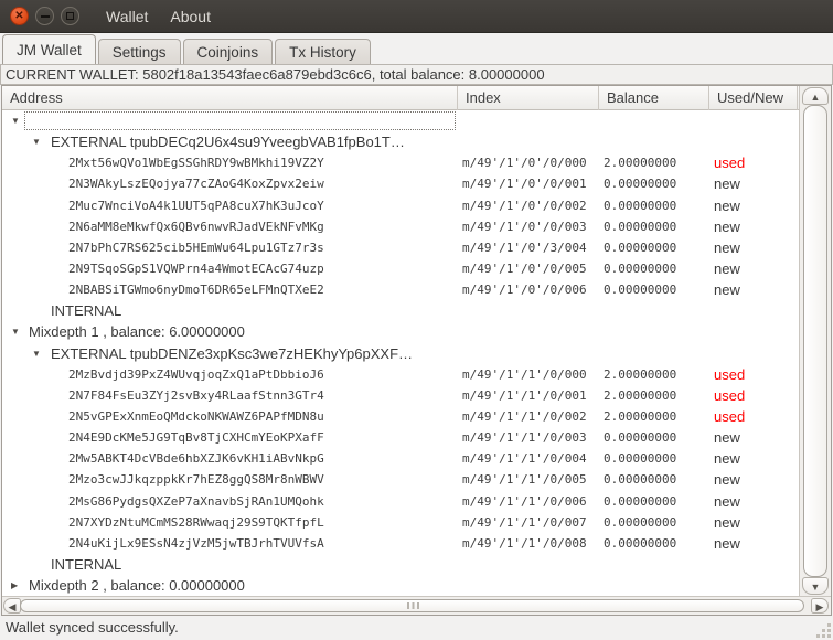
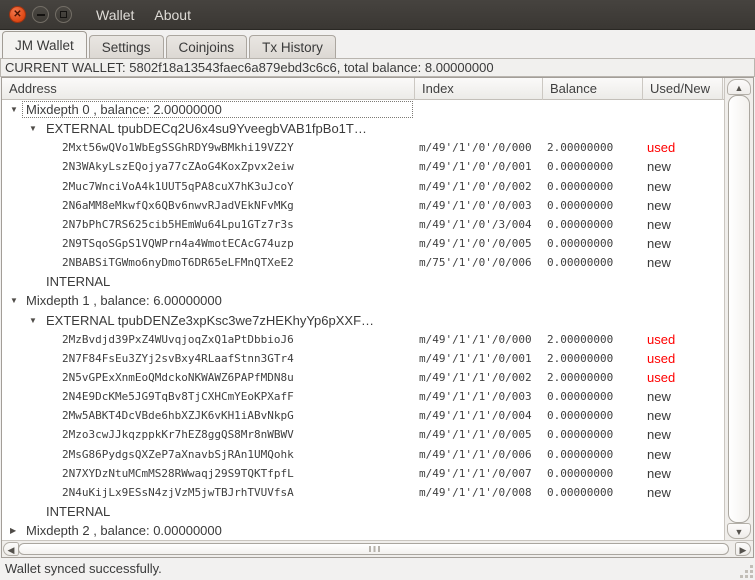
  ✕
  Wallet
  About
  JM Wallet
  Settings
  Coinjoins
  Tx History
  CURRENT WALLET: 5802f18a13543faec6a879ebd3c6c6, total balance: 8.00000000
  Address
  Index
  Balance
  Used/New
  ▼
+ Mixdepth 0 , balance: 2.00000000
  ▼
  EXTERNAL tpubDECq2U6x4su9YveegbVAB1fpBo1T…
  2Mxt56wQVo1WbEgSSGhRDY9wBMkhi19VZ2Y
  m/49'/1'/0'/0/000
  2.00000000
  used
  2N3WAkyLszEQojya77cZAoG4KoxZpvx2eiw
  m/49'/1'/0'/0/001
  0.00000000
  new
  2Muc7WnciVoA4k1UUT5qPA8cuX7hK3uJcoY
  m/49'/1'/0'/0/002
  0.00000000
  new
  2N6aMM8eMkwfQx6QBv6nwvRJadVEkNFvMKg
  m/49'/1'/0'/0/003
  0.00000000
  new
  2N7bPhC7RS625cib5HEmWu64Lpu1GTz7r3s
  m/49'/1'/0'/3/004
  0.00000000
  new
  2N9TSqoSGpS1VQWPrn4a4WmotECAcG74uzp
  m/49'/1'/0'/0/005
  0.00000000
  new
  2NBABSiTGWmo6nyDmoT6DR65eLFMnQTXeE2
- m/49'/1'/0'/0/006
+ m/75'/1'/0'/0/006
  0.00000000
  new
  INTERNAL
  ▼
  Mixdepth 1 , balance: 6.00000000
  ▼
  EXTERNAL tpubDENZe3xpKsc3we7zHEKhyYp6pXXF…
  2MzBvdjd39PxZ4WUvqjoqZxQ1aPtDbbioJ6
  m/49'/1'/1'/0/000
  2.00000000
  used
  2N7F84FsEu3ZYj2svBxy4RLaafStnn3GTr4
  m/49'/1'/1'/0/001
  2.00000000
  used
  2N5vGPExXnmEoQMdckoNKWAWZ6PAPfMDN8u
  m/49'/1'/1'/0/002
  2.00000000
  used
  2N4E9DcKMe5JG9TqBv8TjCXHCmYEoKPXafF
  m/49'/1'/1'/0/003
  0.00000000
  new
  2Mw5ABKT4DcVBde6hbXZJK6vKH1iABvNkpG
  m/49'/1'/1'/0/004
  0.00000000
  new
  2Mzo3cwJJkqzppkKr7hEZ8ggQS8Mr8nWBWV
  m/49'/1'/1'/0/005
  0.00000000
  new
  2MsG86PydgsQXZeP7aXnavbSjRAn1UMQohk
  m/49'/1'/1'/0/006
  0.00000000
  new
  2N7XYDzNtuMCmMS28RWwaqj29S9TQKTfpfL
  m/49'/1'/1'/0/007
  0.00000000
  new
  2N4uKijLx9ESsN4zjVzM5jwTBJrhTVUVfsA
  m/49'/1'/1'/0/008
  0.00000000
  new
  INTERNAL
  ▶
  Mixdepth 2 , balance: 0.00000000
  ▲
  ▼
  ◀
  ▶
  Wallet synced successfully.
